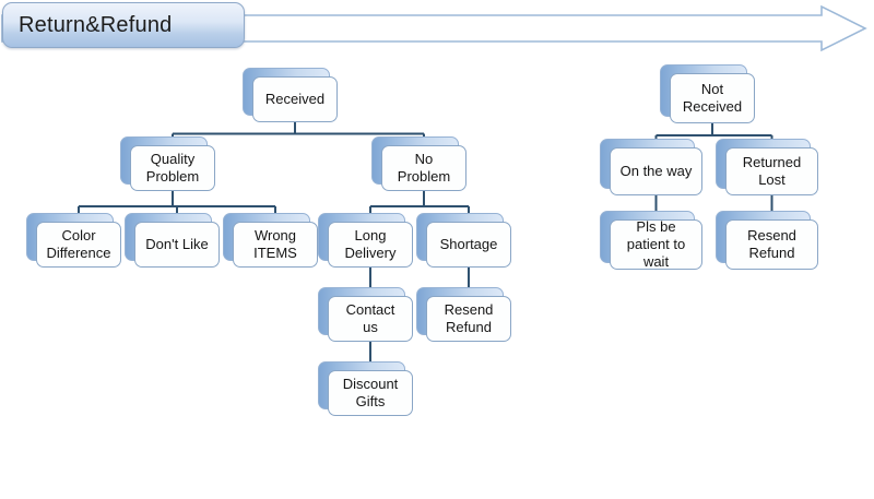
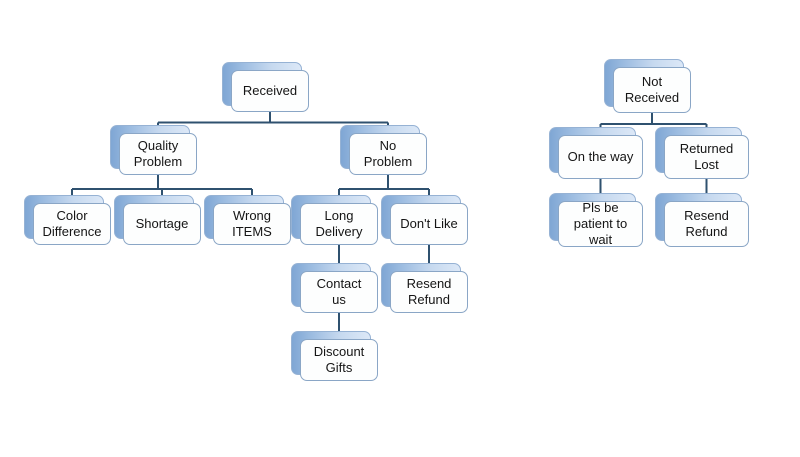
- Return&Refund
  Received
  Quality
  Problem
  No
  Problem
  Color
  Difference
- Don't Like
+ Shortage
  Wrong
  ITEMS
  Long
  Delivery
- Shortage
+ Don't Like
  Contact
  us
  Resend
  Refund
  Discount
  Gifts
  Not
  Received
  On the way
  Returned
  Lost
  Pls be
  patient to
  wait
  Resend
  Refund
